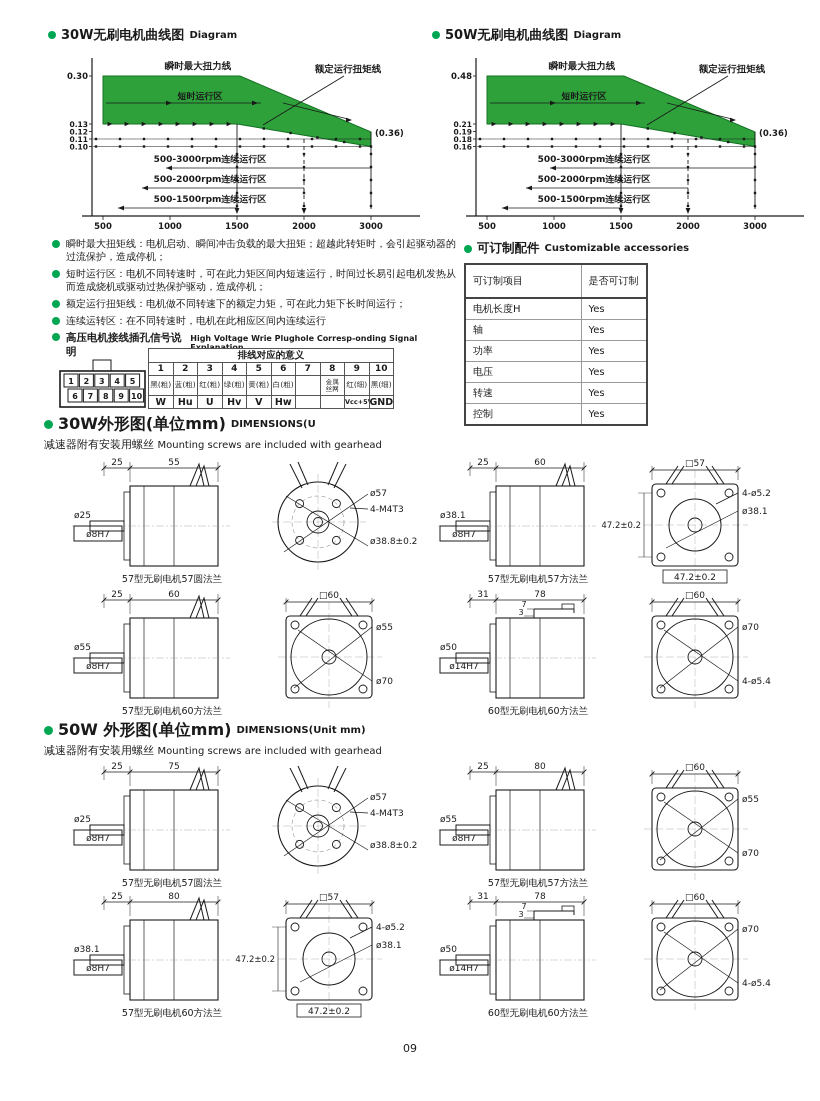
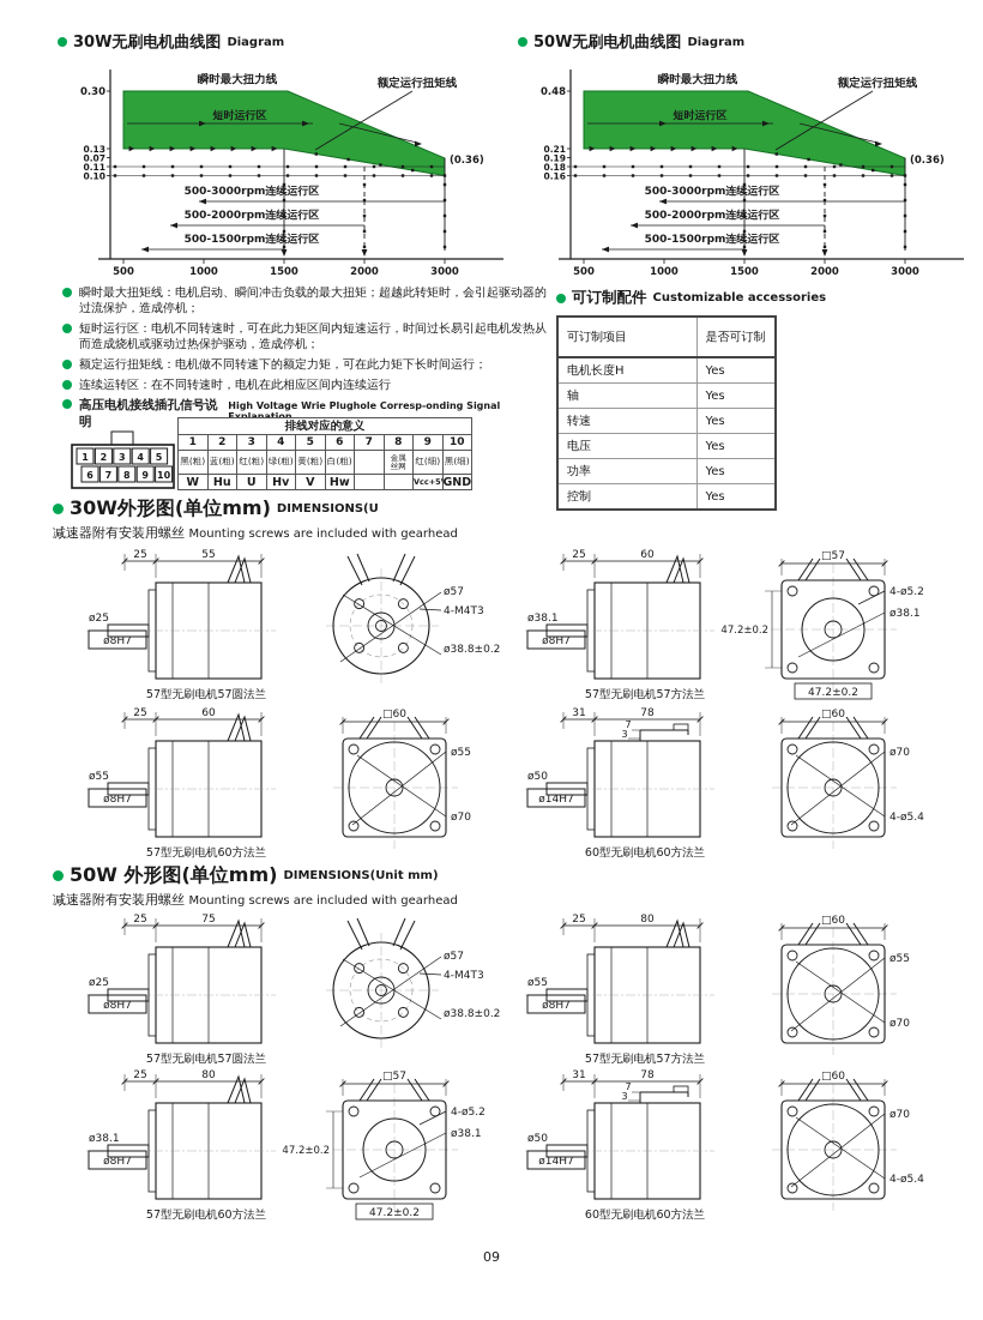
  30W无刷电机曲线图
  Diagram
  0.30
  0.13
- 0.12
+ 0.07
  0.11
  0.10
  500
  1000
  1500
  2000
  3000
  瞬时最大扭力线
  短时运行区
  额定运行扭矩线
  (0.36)
  500-3000rpm连续运行区
  500-2000rpm连续运行区
  500-1500rpm连续运行区
  50W无刷电机曲线图
  Diagram
  0.48
  0.21
  0.19
  0.18
  0.16
  500
  1000
  1500
  2000
  3000
  瞬时最大扭力线
  短时运行区
  额定运行扭矩线
  (0.36)
  500-3000rpm连续运行区
  500-2000rpm连续运行区
  500-1500rpm连续运行区
  瞬时最大扭矩线：电机启动、瞬间冲击负载的最大扭矩；超越此转矩时，会引起驱动器的过流保护，造成停机；
  短时运行区：电机不同转速时，可在此力矩区间内短速运行，时间过长易引起电机发热从而造成烧机或驱动过热保护驱动，造成停机；
  额定运行扭矩线：电机做不同转速下的额定力矩，可在此力矩下长时间运行；
  连续运转区：在不同转速时，电机在此相应区间内连续运行
  高压电机接线插孔信号说明
  High Voltage Wrie Plughole Corresp-onding Signal
  1
  2
  3
  4
  5
  6
  7
  8
  9
  10
  排线对应的意义
  1	2	3	4	5	6	7	8	9	10
  黑(粗)	蓝(粗)	红(粗)	绿(粗)	黄(粗)	白(粗)		金属丝网	红(细)	黑(细)
  W	Hu	U	Hv	V	Hw			Vcc+5	GND
  可订制配件
  Customizable accessories
  可订制项目	是否可订制
  电机长度H	Yes
  轴	Yes
- 功率	Yes
+ 转速	Yes
  电压	Yes
- 转速	Yes
+ 功率	Yes
  控制	Yes
  30W外形图(单位mm)
  DIMENSIONS(U
  减速器附有安装用螺丝 Mounting screws are included with gearhead
  25
  55
  ø25
  ø8H7
  57型无刷电机57圆法兰
  ø57
  4-M4T3
  ø38.8±0.2
  25
  60
  ø38.1
  ø8H7
  57型无刷电机57方法兰
  □57
  47.2±0.2
  47.2±0.2
  4-ø5.2
  ø38.1
  25
  60
  ø55
  ø8H7
  57型无刷电机60方法兰
  □60
  ø55
  ø70
  31
  78
  7
  3
  ø50
  ø14H7
  60型无刷电机60方法兰
  □60
  ø70
  4-ø5.4
  50W 外形图(单位mm)
  DIMENSIONS(Unit mm)
  减速器附有安装用螺丝 Mounting screws are included with gearhead
  25
  75
  ø25
  ø8H7
  57型无刷电机57圆法兰
  ø57
  4-M4T3
  ø38.8±0.2
  25
  80
  ø55
  ø8H7
  57型无刷电机57方法兰
  □60
  ø55
  ø70
  25
  80
  ø38.1
  ø8H7
  57型无刷电机60方法兰
  □57
  47.2±0.2
  47.2±0.2
  4-ø5.2
  ø38.1
  31
  78
  7
  3
  ø50
  ø14H7
  60型无刷电机60方法兰
  □60
  ø70
  4-ø5.4
  09
